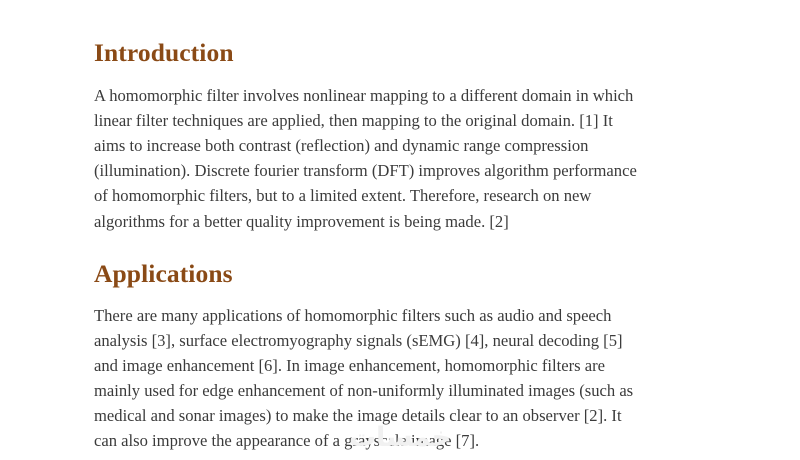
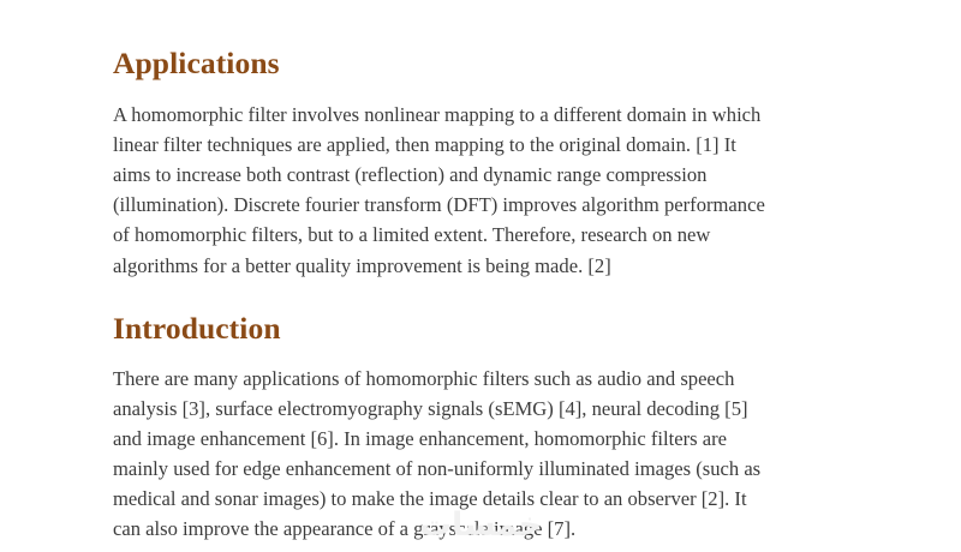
- Introduction
+ Applications
  A homomorphic filter involves nonlinear mapping to a different domain in which
  linear filter techniques are applied, then mapping to the original domain. [1] It
  aims to increase both contrast (reflection) and dynamic range compression
  (illumination). Discrete fourier transform (DFT) improves algorithm performance
  of homomorphic filters, but to a limited extent. Therefore, research on new
  algorithms for a better quality improvement is being made. [2]
- Applications
+ Introduction
  There are many applications of homomorphic filters such as audio and speech
  analysis [3], surface electromyography signals (sEMG) [4], neural decoding [5]
  and image enhancement [6]. In image enhancement, homomorphic filters are
  mainly used for edge enhancement of non-uniformly illuminated images (such as
  medical and sonar images) to make the image details clear to an observer [2]. It
  can also improve the appearance of a grayscale image [7].
  خمسات
